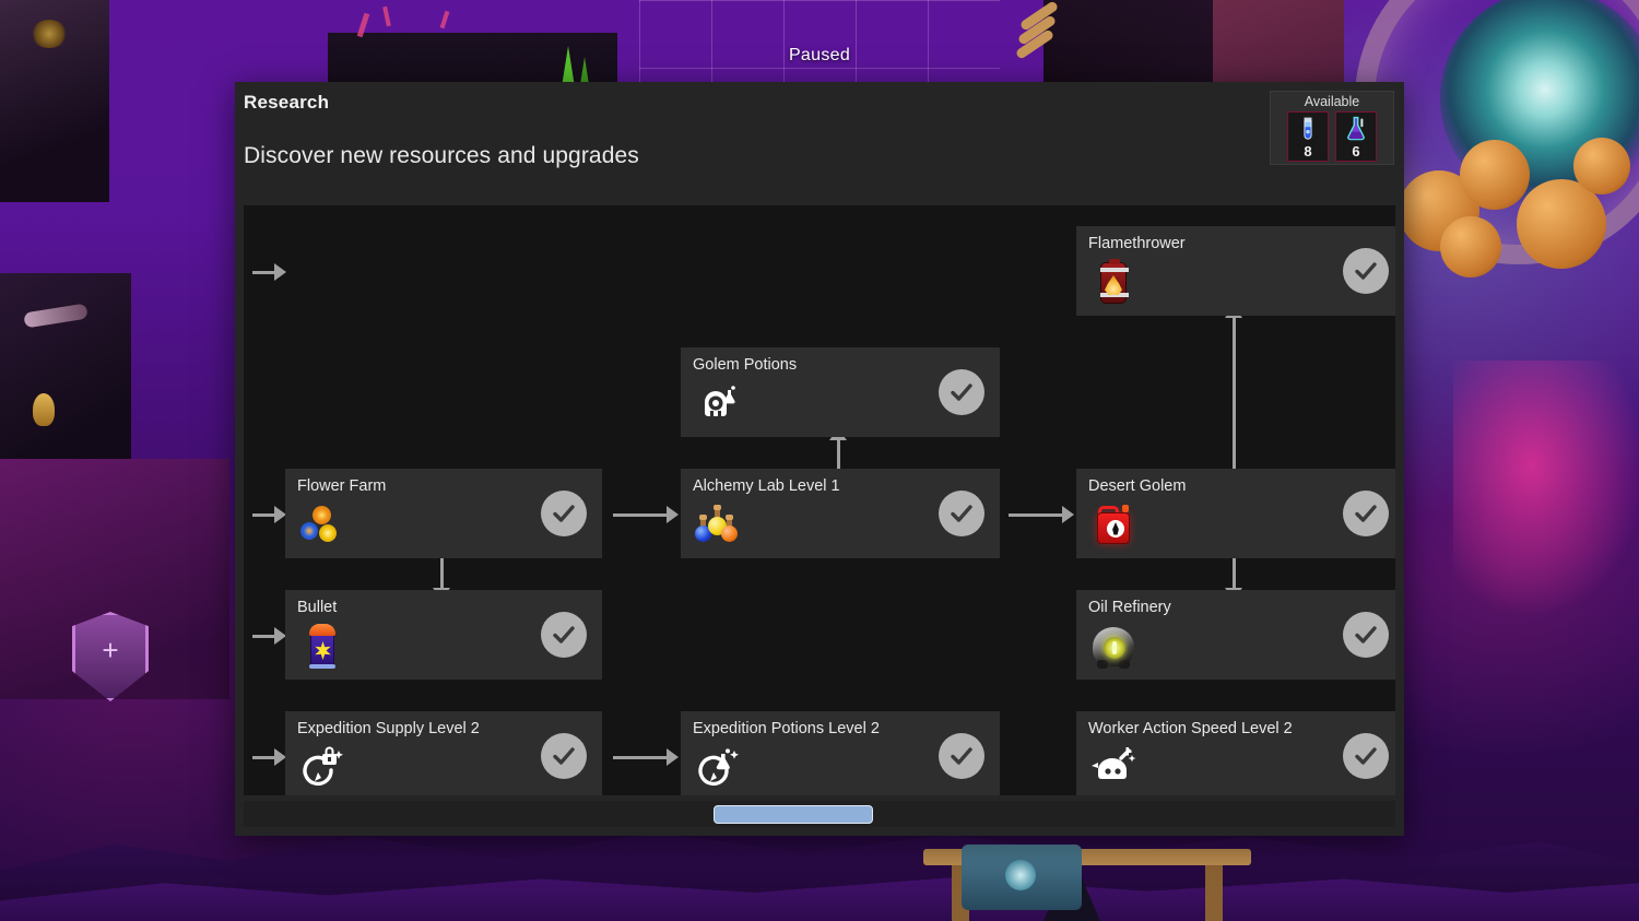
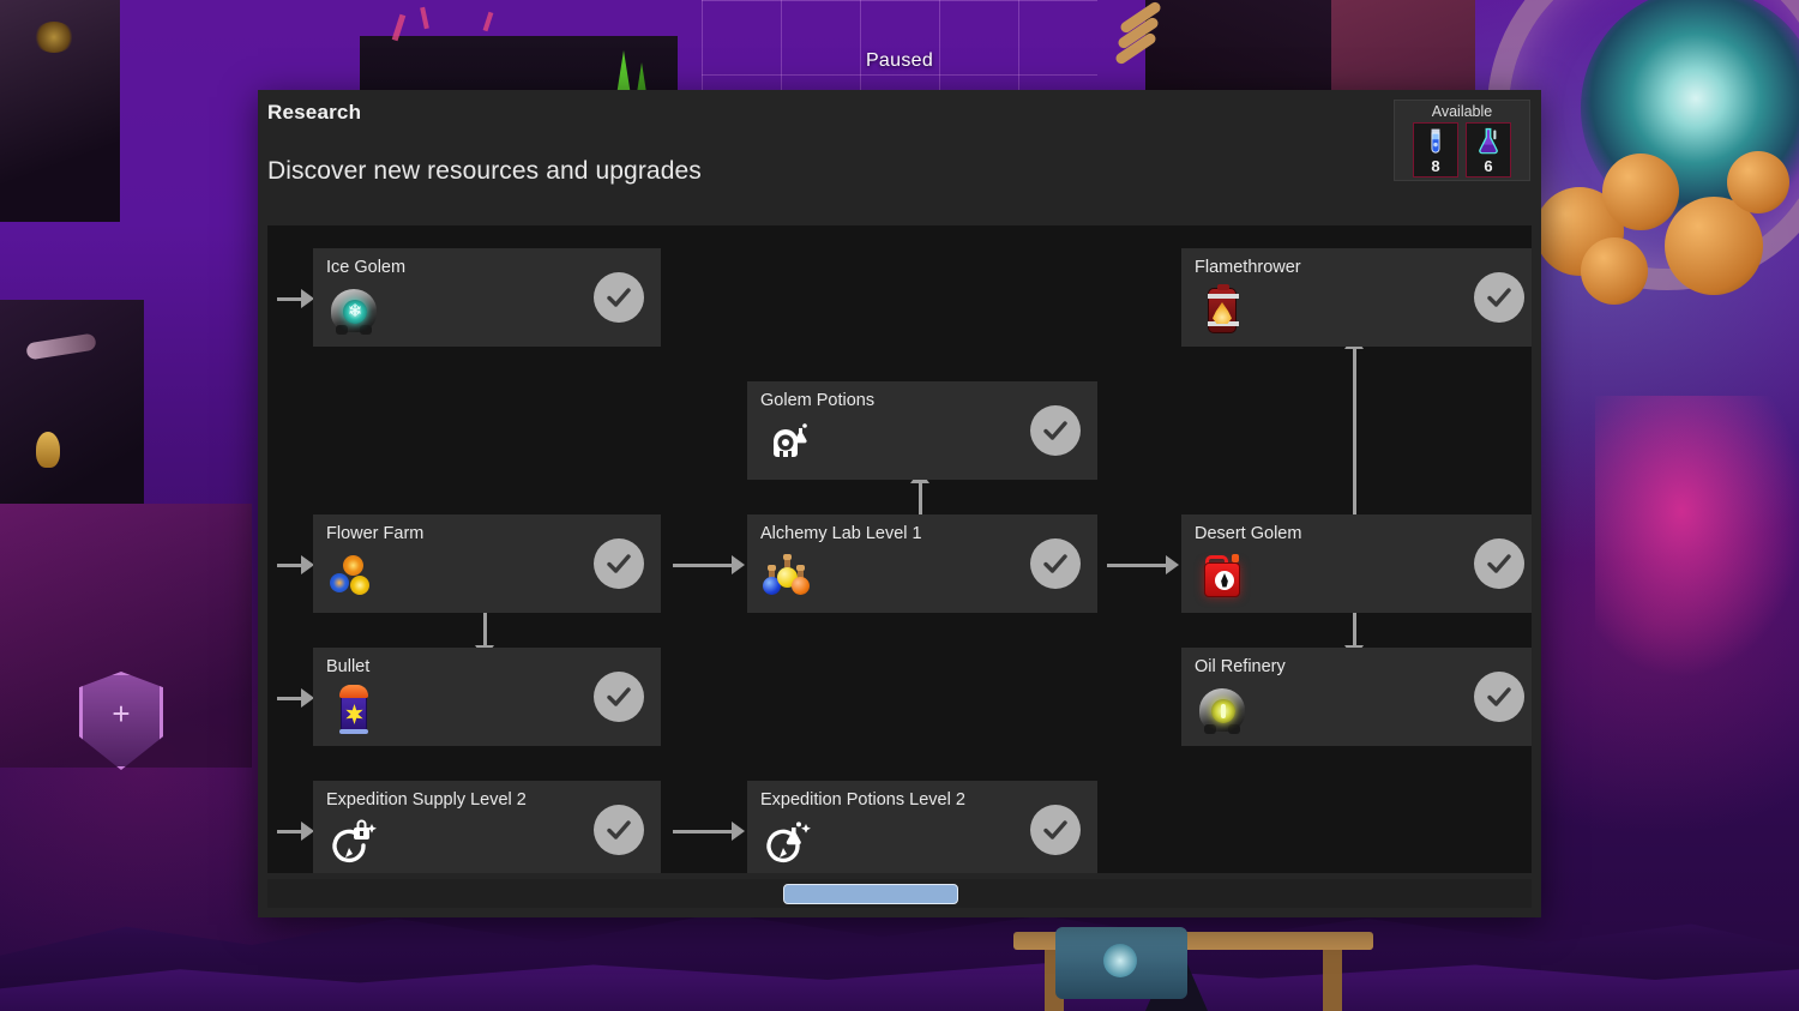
  Paused
  Research
  Discover new resources and upgrades
  Available
  8
  6
+ Ice Golem
+ ❄
  Flamethrower
  Golem Potions
  Flower Farm
  Alchemy Lab Level 1
  Desert Golem
  Bullet
  Oil Refinery
  Expedition Supply Level 2
  Expedition Potions Level 2
- Worker Action Speed Level 2
